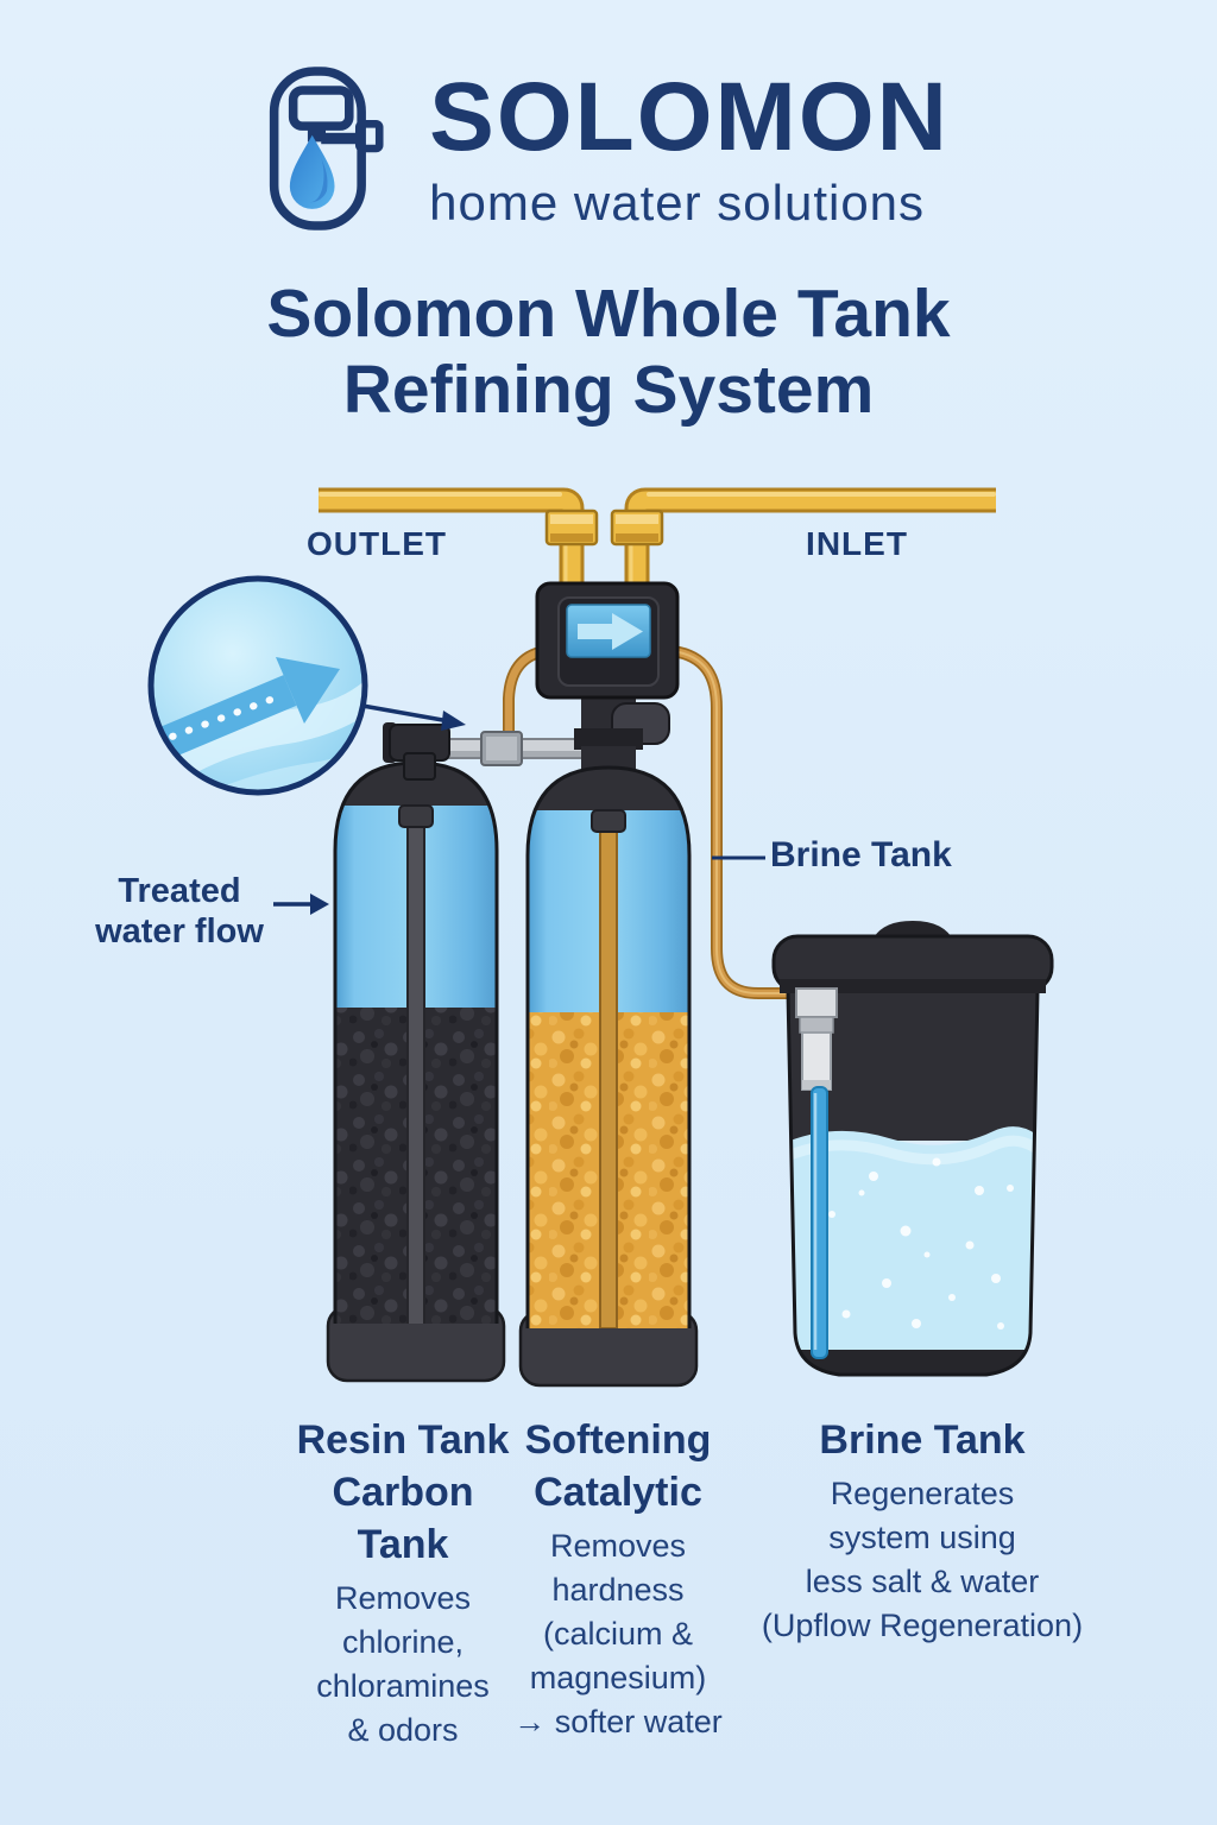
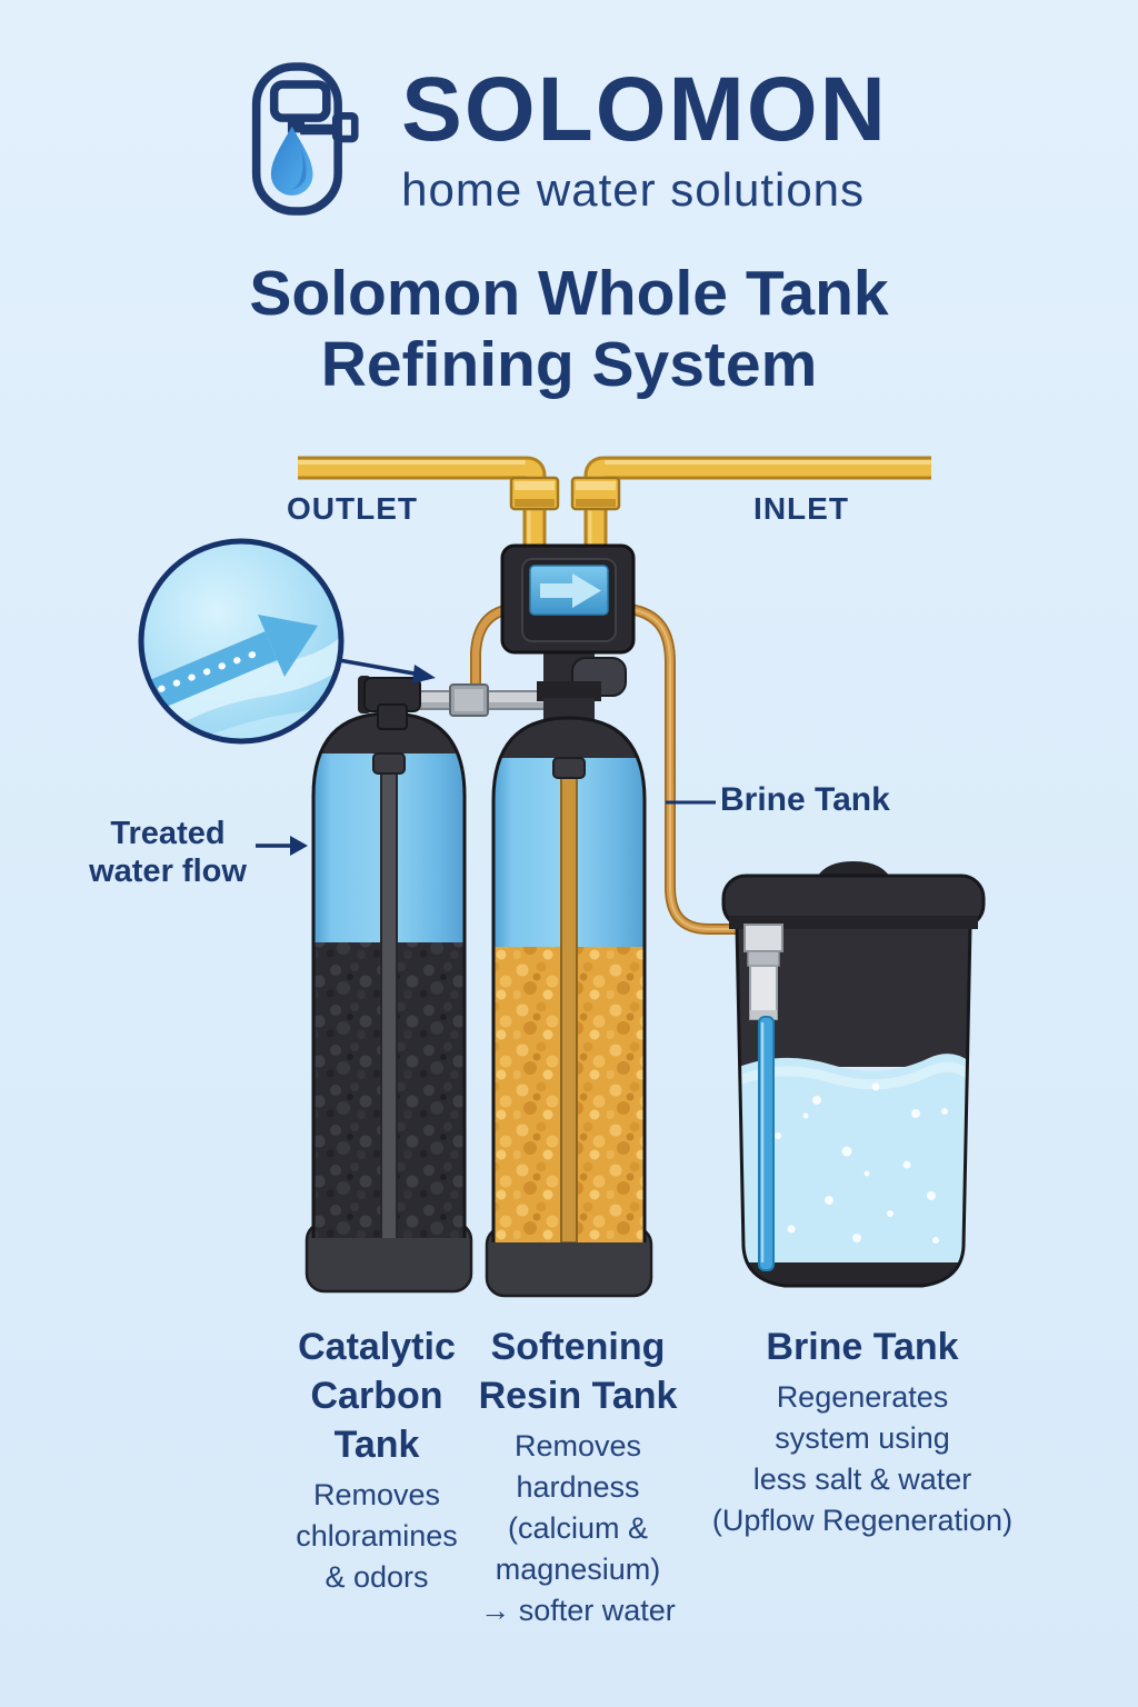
  SOLOMON
  home water solutions
  Solomon Whole Tank Refining System
  OUTLET
  INLET
  Treated
  water flow
  Brine Tank
- Resin Tank
+ Catalytic
  Carbon
  Tank
  Removes
- chlorine,
  chloramines
  & odors
  Softening
- Catalytic
+ Resin Tank
  Removes
  hardness
  (calcium &
  magnesium)
  → softer water
  Brine Tank
  Regenerates
  system using
  less salt & water
  (Upflow Regeneration)
